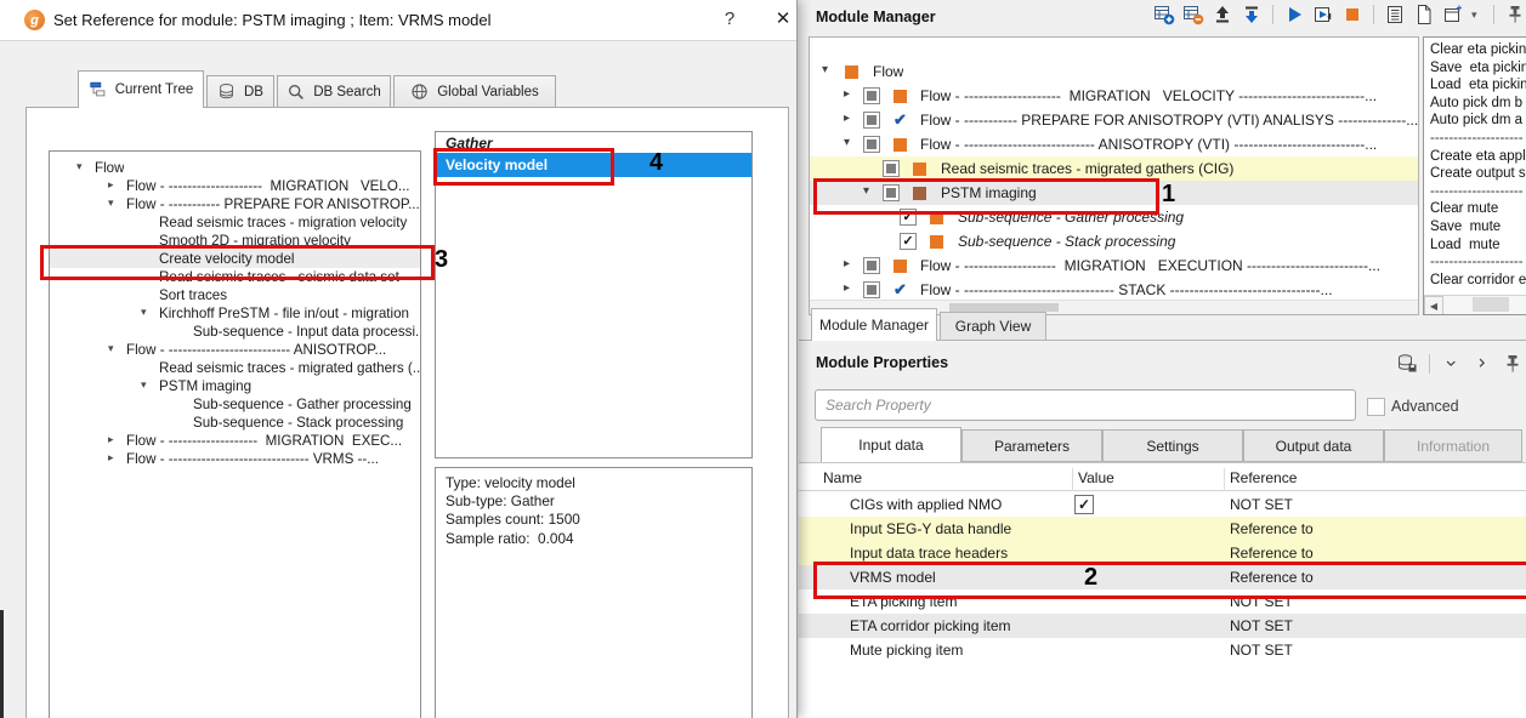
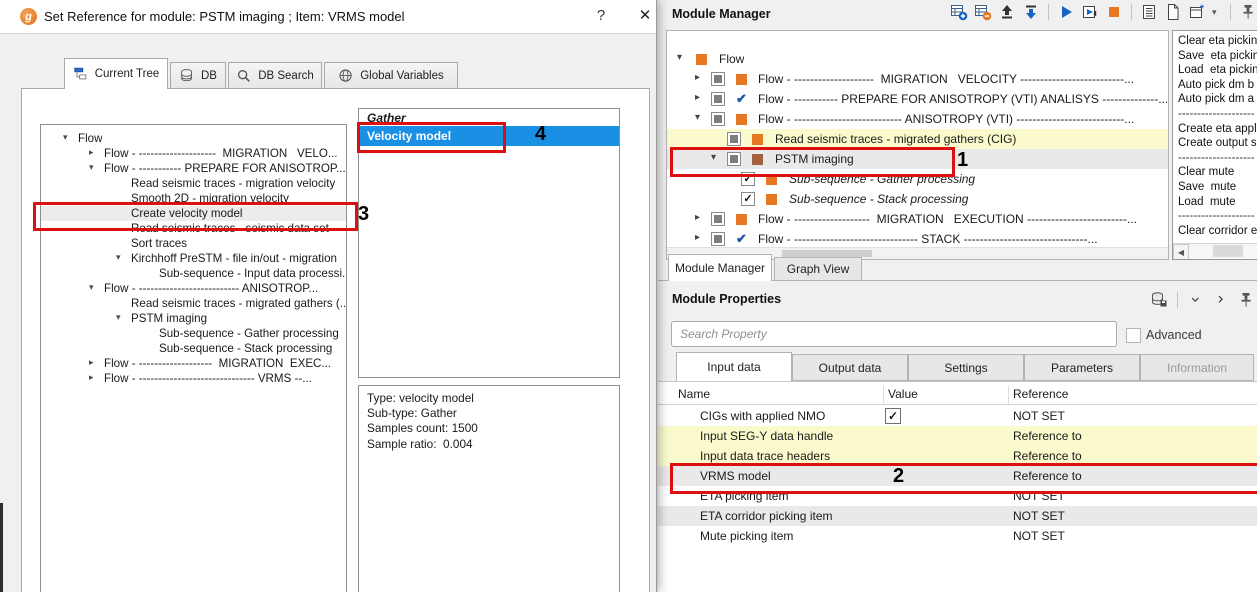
  Module Manager
  ▾
  ▾
  Flow
  ▸
  Flow - -------------------- MIGRATION VELOCITY --------------------------...
  ▸
  ✔
  Flow - ----------- PREPARE FOR ANISOTROPY (VTI) ANALISYS --------------...
  ▾
  Flow - --------------------------- ANISOTROPY (VTI) ---------------------------...
  Read seismic traces - migrated gathers (CIG)
  ▾
  PSTM imaging
  ✓
  Sub-sequence - Gather processing
  ✓
  Sub-sequence - Stack processing
  ▸
  Flow - ------------------- MIGRATION EXECUTION -------------------------...
  ▸
  ✔
  Flow - ------------------------------- STACK -------------------------------...
  Clear eta pickin
  Save eta pickin
  Load eta pickin
  Auto pick dm b
  Auto pick dm a
  --------------------
  Create eta appl
  Create output s
  --------------------
  Clear mute
  Save mute
  Load mute
  --------------------
  Clear corridor e
  ◀
  Module Manager
  Graph View
  Module Properties
  Search Property
  Advanced
  Input data
- Parameters
+ Output data
  Settings
- Output data
+ Parameters
  Information
  Name
  Value
  Reference
  CIGs with applied NMO
  ✓
  NOT SET
  Input SEG-Y data handle
  Reference to
  Input data trace headers
  Reference to
  VRMS model
  Reference to
  ETA picking item
  NOT SET
  ETA corridor picking item
  NOT SET
  Mute picking item
  NOT SET
  g
  Set Reference for module: PSTM imaging ; Item: VRMS model
  ?
  ✕
  Current Tree
  DB
  DB Search
  Global Variables
  ▾
  Flow
  ▸
  Flow - -------------------- MIGRATION VELO...
  ▾
  Flow - ----------- PREPARE FOR ANISOTROP...
  Read seismic traces - migration velocity
  Smooth 2D - migration velocity
  Create velocity model
  Read seismic traces - seismic data set
  Sort traces
  ▾
  Kirchhoff PreSTM - file in/out - migration
  Sub-sequence - Input data processi.
  ▾
  Flow - -------------------------- ANISOTROP...
  Read seismic traces - migrated gathers (..
  ▾
  PSTM imaging
  Sub-sequence - Gather processing
  Sub-sequence - Stack processing
  ▸
  Flow - ------------------- MIGRATION EXEC...
  ▸
  Flow - ------------------------------ VRMS --...
  Gather
  Velocity model
  Type: velocity model
  Sub-type: Gather
  Samples count: 1500
  Sample ratio: 0.004
  1
  2
  3
  4
